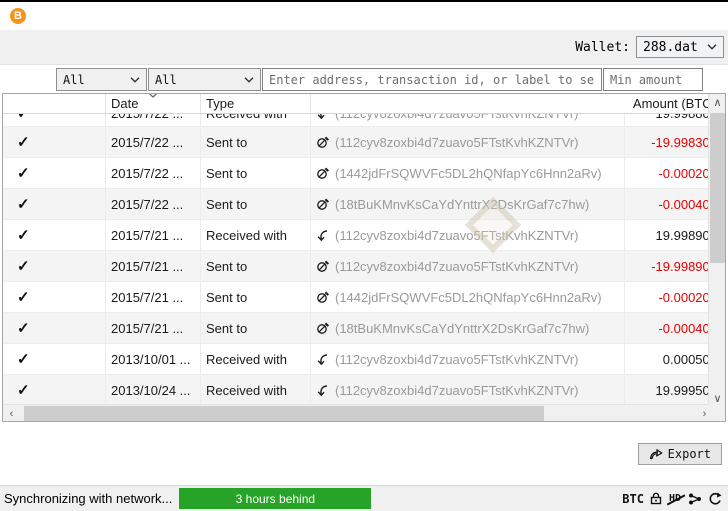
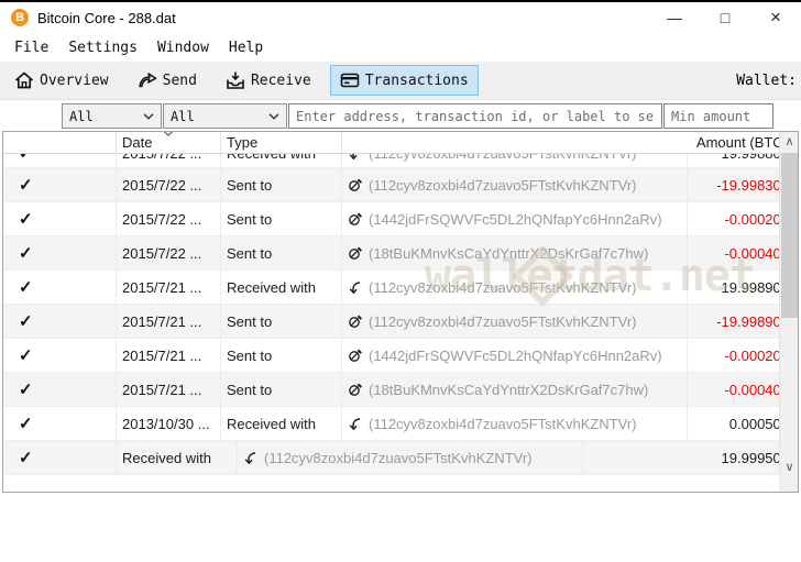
  B
+ Bitcoin Core - 288.dat
+ —
+ □
+ ×
+ File
+ Settings
+ Window
+ Help
+ Overview
+ Send
+ Receive
+ Transactions
  Wallet:
- 288.dat
  All
  All
  Enter address, transaction id, or label to se
  Min amount
  Date
  Type
  Amount (BTC
  ✓
  ✓
  2015/7/22 ...
  Sent to
  (112cyv8zoxbi4d7zuavo5FTstKvhKZNTVr)
  -19.99830
  ✓
  2015/7/22 ...
  Sent to
  (1442jdFrSQWVFc5DL2hQNfapYc6Hnn2aRv)
  -0.00020
  ✓
  2015/7/22 ...
  Sent to
  (18tBuKMnvKsCaYdYnttrX2DsKrGaf7c7hw)
  -0.00040
  ✓
  2015/7/21 ...
  Received with
  (112cyv8zoxbi4d7zuavo5FTstKvhKZNTVr)
  19.99890
  ✓
  2015/7/21 ...
  Sent to
  (112cyv8zoxbi4d7zuavo5FTstKvhKZNTVr)
  -19.99890
  ✓
  2015/7/21 ...
  Sent to
  (1442jdFrSQWVFc5DL2hQNfapYc6Hnn2aRv)
  -0.00020
  ✓
  2015/7/21 ...
  Sent to
  (18tBuKMnvKsCaYdYnttrX2DsKrGaf7c7hw)
  -0.00040
  ✓
- 2013/10/01 ...
+ 2013/10/30 ...
  Received with
  (112cyv8zoxbi4d7zuavo5FTstKvhKZNTVr)
  0.00050
  ✓
- 2013/10/24 ...
  Received with
  (112cyv8zoxbi4d7zuavo5FTstKvhKZNTVr)
  19.99950
+ walletdat.net
  ∧
  ∨
- ‹
- ›
- Export
- Synchronizing with network...
- 3 hours behind
- BTC
- HD
